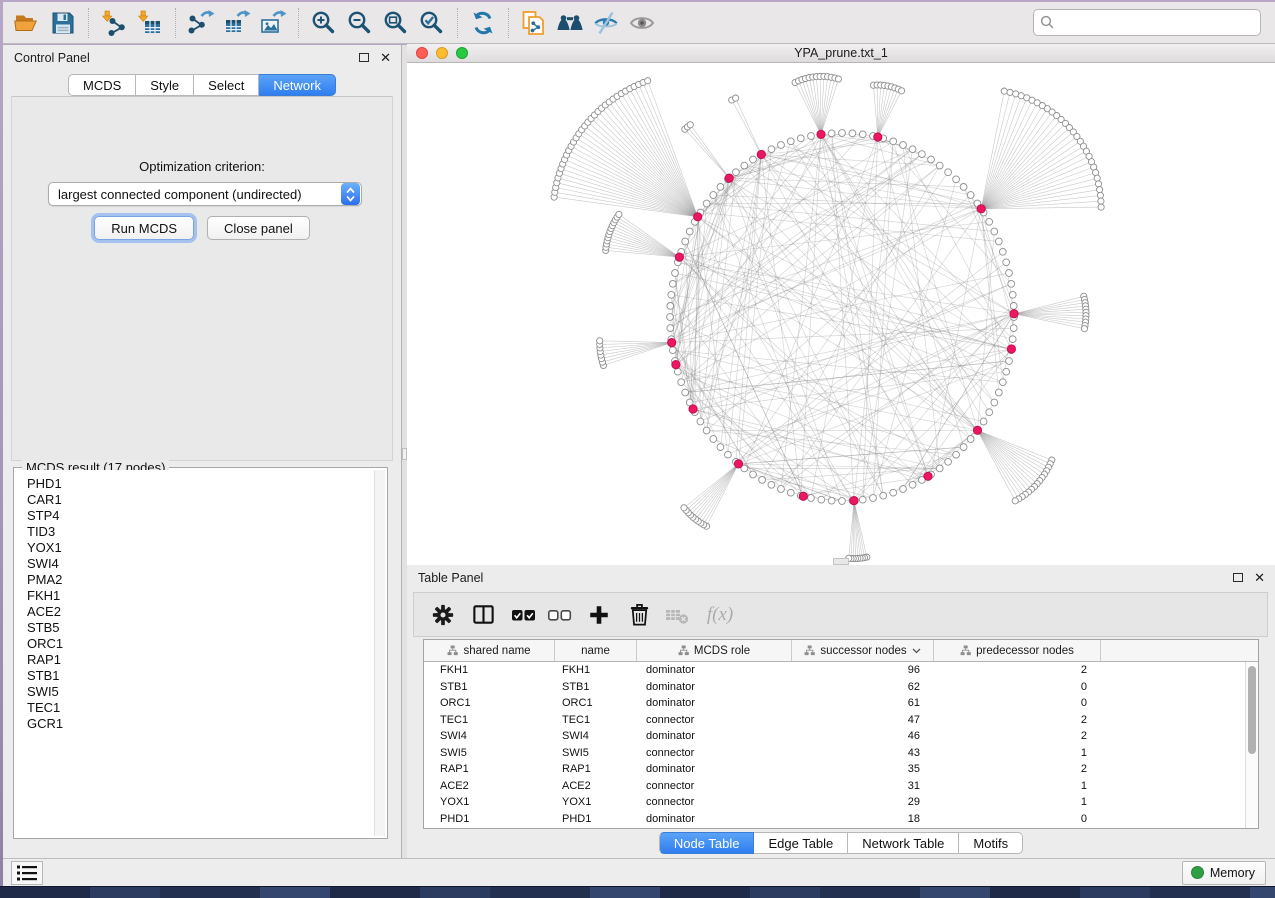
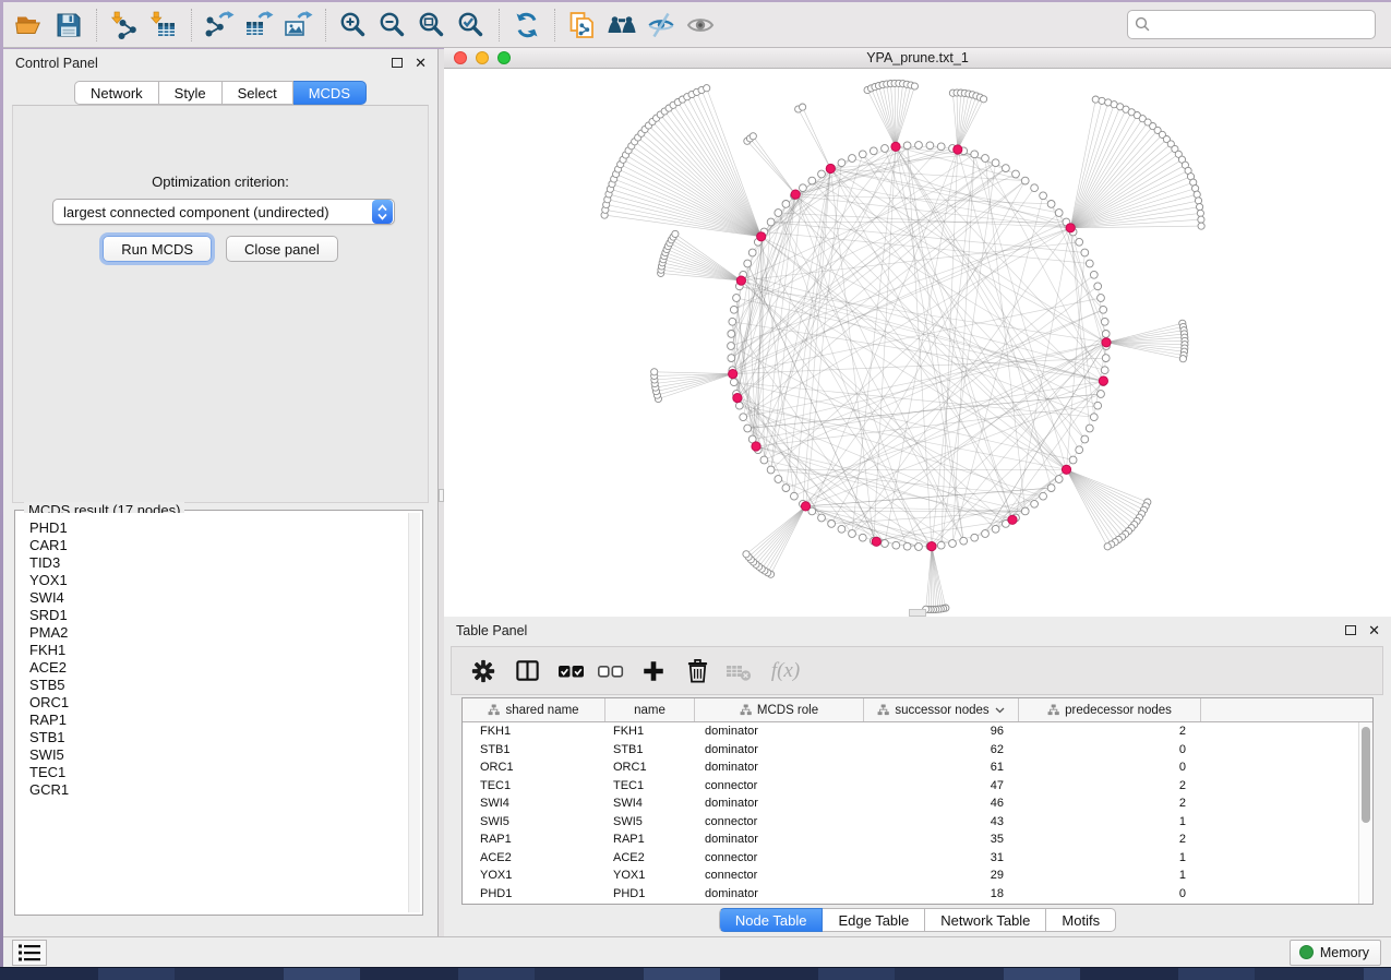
  Control Panel
- MCDS
+ Network
  Style
  Select
- Network
+ MCDS
  Optimization criterion:
  largest connected component (undirected)
  Run MCDS
  Close panel
  MCDS result (17 nodes)
  PHD1
  CAR1
- STP4
  TID3
  YOX1
  SWI4
+ SRD1
  PMA2
  FKH1
  ACE2
  STB5
  ORC1
  RAP1
  STB1
  SWI5
  TEC1
  GCR1
  YPA_prune.txt_1
  Table Panel
  shared name
  name
  MCDS role
  successor nodes
  predecessor nodes
  FKH1
  FKH1
  dominator
  96
  2
  STB1
  STB1
  dominator
  62
  0
  ORC1
  ORC1
  dominator
  61
  0
  TEC1
  TEC1
  connector
  47
  2
  SWI4
  SWI4
  dominator
  46
  2
  SWI5
  SWI5
  connector
  43
  1
  RAP1
  RAP1
  dominator
  35
  2
  ACE2
  ACE2
  connector
  31
  1
  YOX1
  YOX1
  connector
  29
  1
  PHD1
  PHD1
  dominator
  18
  0
  Node Table
  Edge Table
  Network Table
  Motifs
  Memory
